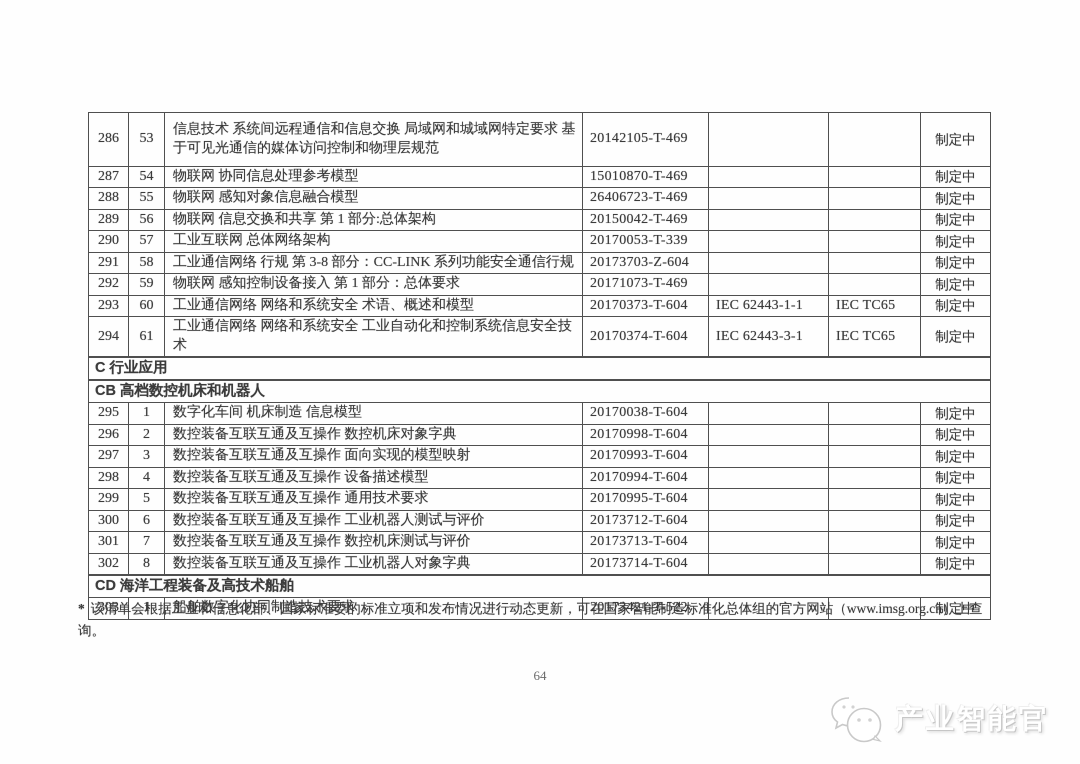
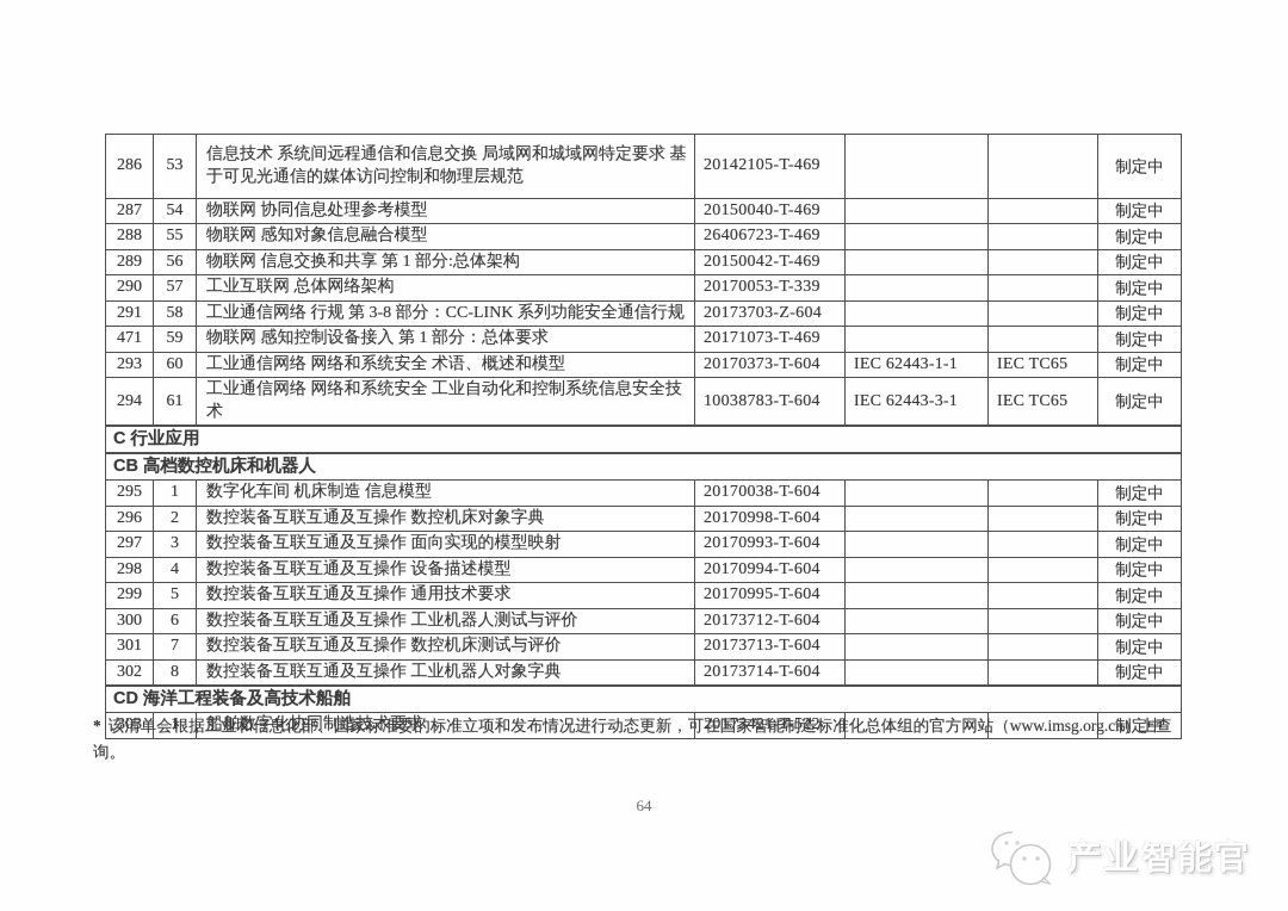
  286	53	信息技术 系统间远程通信和信息交换 局域网和城域网特定要求 基于可见光通信的媒体访问控制和物理层规范	20142105-T-469			制定中
- 287	54	物联网 协同信息处理参考模型	15010870-T-469			制定中
+ 287	54	物联网 协同信息处理参考模型	20150040-T-469			制定中
  288	55	物联网 感知对象信息融合模型	26406723-T-469			制定中
  289	56	物联网 信息交换和共享 第 1 部分:总体架构	20150042-T-469			制定中
  290	57	工业互联网 总体网络架构	20170053-T-339			制定中
  291	58	工业通信网络 行规 第 3-8 部分：CC-LINK 系列功能安全通信行规	20173703-Z-604			制定中
- 292	59	物联网 感知控制设备接入 第 1 部分：总体要求	20171073-T-469			制定中
+ 471	59	物联网 感知控制设备接入 第 1 部分：总体要求	20171073-T-469			制定中
  293	60	工业通信网络 网络和系统安全 术语、概述和模型	20170373-T-604	IEC 62443-1-1	IEC TC65	制定中
- 294	61	工业通信网络 网络和系统安全 工业自动化和控制系统信息安全技术	20170374-T-604	IEC 62443-3-1	IEC TC65	制定中
+ 294	61	工业通信网络 网络和系统安全 工业自动化和控制系统信息安全技术	10038783-T-604	IEC 62443-3-1	IEC TC65	制定中
  C 行业应用
  CB 高档数控机床和机器人
  295	1	数字化车间 机床制造 信息模型	20170038-T-604			制定中
  296	2	数控装备互联互通及互操作 数控机床对象字典	20170998-T-604			制定中
  297	3	数控装备互联互通及互操作 面向实现的模型映射	20170993-T-604			制定中
  298	4	数控装备互联互通及互操作 设备描述模型	20170994-T-604			制定中
  299	5	数控装备互联互通及互操作 通用技术要求	20170995-T-604			制定中
  300	6	数控装备互联互通及互操作 工业机器人测试与评价	20173712-T-604			制定中
  301	7	数控装备互联互通及互操作 数控机床测试与评价	20173713-T-604			制定中
  302	8	数控装备互联互通及互操作 工业机器人对象字典	20173714-T-604			制定中
  CD 海洋工程装备及高技术船舶
  303	1	船舶数字化协同制造技术要求	20173421-T-522			制定中
  * 该清单会根据工业和信息化部、国家标准委的标准立项和发布情况进行动态更新，可在国家智能制造标准化总体组的官方网站（www.imsg.org.cn）上查询。
  64
  产业智能官
